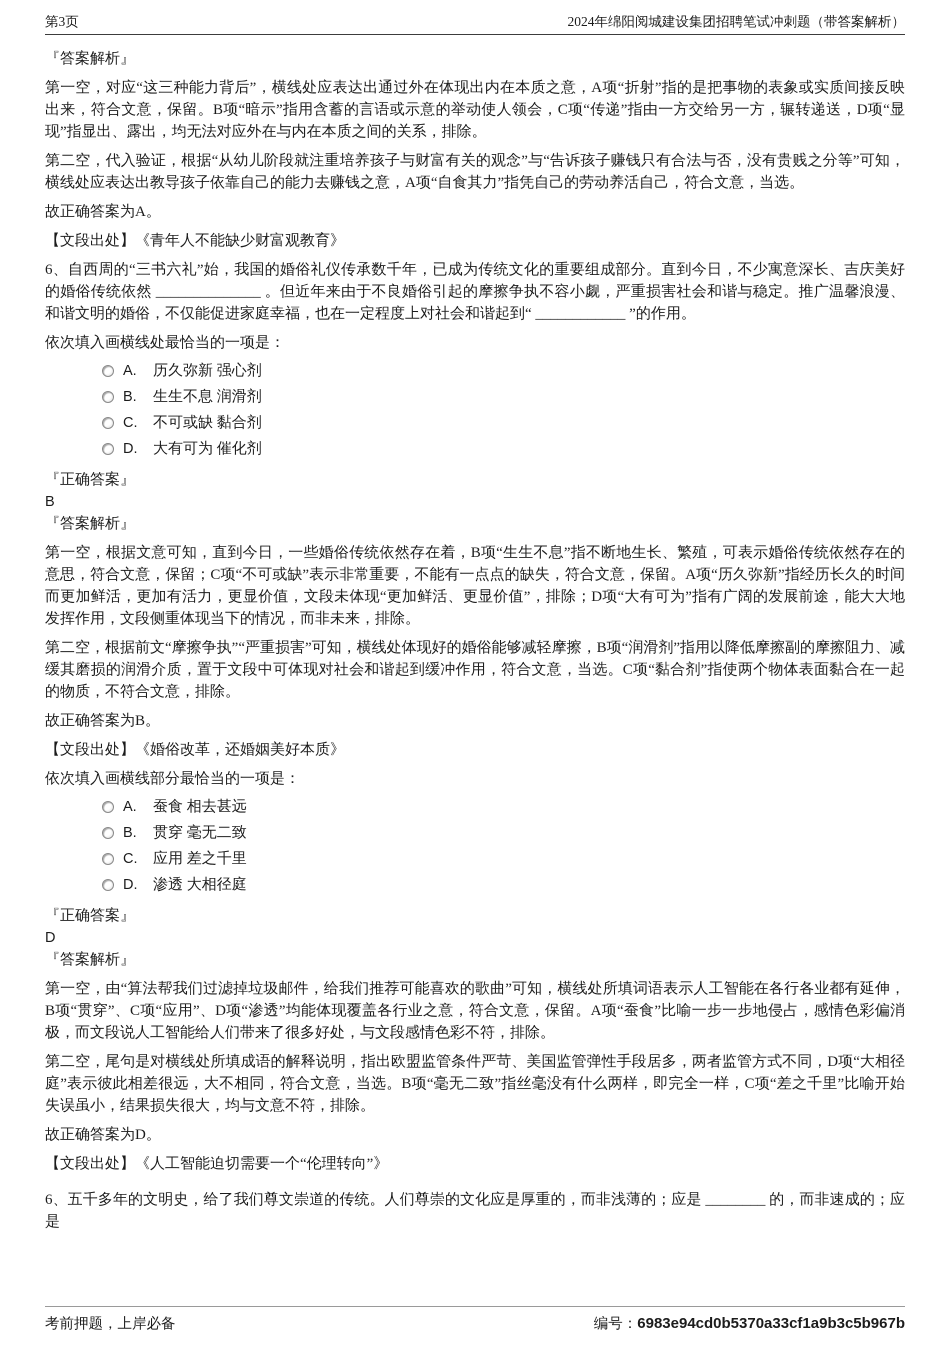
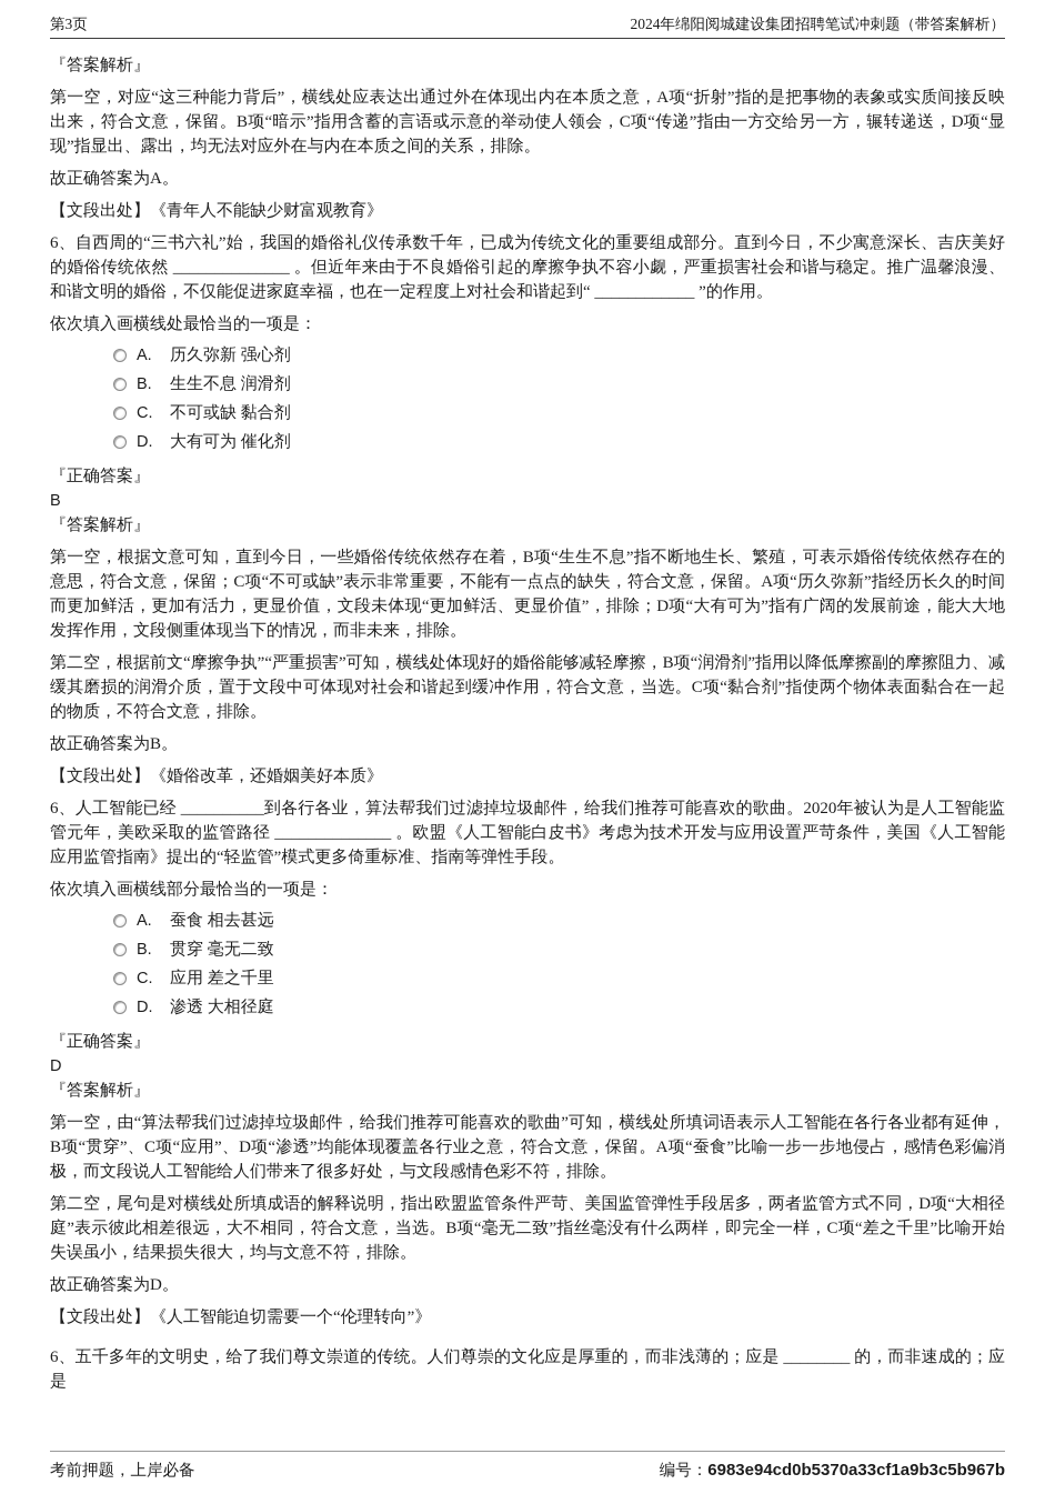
  第3页
  2024年绵阳阅城建设集团招聘笔试冲刺题（带答案解析）
  『答案解析』
  第一空，对应“这三种能力背后”，横线处应表达出通过外在体现出内在本质之意，A项“折射”指的是把事物的表象或实质间接反映出来，符合文意，保留。B项“暗示”指用含蓄的言语或示意的举动使人领会，C项“传递”指由一方交给另一方，辗转递送，D项“显现”指显出、露出，均无法对应外在与内在本质之间的关系，排除。
- 第二空，代入验证，根据“从幼儿阶段就注重培养孩子与财富有关的观念”与“告诉孩子赚钱只有合法与否，没有贵贱之分等”可知，横线处应表达出教导孩子依靠自己的能力去赚钱之意，A项“自食其力”指凭自己的劳动养活自己，符合文意，当选。
  故正确答案为A。
  【文段出处】《青年人不能缺少财富观教育》
  6、自西周的“三书六礼”始，我国的婚俗礼仪传承数千年，已成为传统文化的重要组成部分。直到今日，不少寓意深长、吉庆美好的婚俗传统依然 ______________ 。但近年来由于不良婚俗引起的摩擦争执不容小觑，严重损害社会和谐与稳定。推广温馨浪漫、和谐文明的婚俗，不仅能促进家庭幸福，也在一定程度上对社会和谐起到“ ____________ ”的作用。
  依次填入画横线处最恰当的一项是：
  A.
  历久弥新 强心剂
  B.
  生生不息 润滑剂
  C.
  不可或缺 黏合剂
  D.
  大有可为 催化剂
  『正确答案』
  B
  『答案解析』
  第一空，根据文意可知，直到今日，一些婚俗传统依然存在着，B项“生生不息”指不断地生长、繁殖，可表示婚俗传统依然存在的意思，符合文意，保留；C项“不可或缺”表示非常重要，不能有一点点的缺失，符合文意，保留。A项“历久弥新”指经历长久的时间而更加鲜活，更加有活力，更显价值，文段未体现“更加鲜活、更显价值”，排除；D项“大有可为”指有广阔的发展前途，能大大地发挥作用，文段侧重体现当下的情况，而非未来，排除。
  第二空，根据前文“摩擦争执”“严重损害”可知，横线处体现好的婚俗能够减轻摩擦，B项“润滑剂”指用以降低摩擦副的摩擦阻力、减缓其磨损的润滑介质，置于文段中可体现对社会和谐起到缓冲作用，符合文意，当选。C项“黏合剂”指使两个物体表面黏合在一起的物质，不符合文意，排除。
  故正确答案为B。
  【文段出处】《婚俗改革，还婚姻美好本质》
+ 6、人工智能已经 __________到各行各业，算法帮我们过滤掉垃圾邮件，给我们推荐可能喜欢的歌曲。2020年被认为是人工智能监管元年，美欧采取的监管路径 ______________ 。欧盟《人工智能白皮书》考虑为技术开发与应用设置严苛条件，美国《人工智能应用监管指南》提出的“轻监管”模式更多倚重标准、指南等弹性手段。
  依次填入画横线部分最恰当的一项是：
  A.
  蚕食 相去甚远
  B.
  贯穿 毫无二致
  C.
  应用 差之千里
  D.
  渗透 大相径庭
  『正确答案』
  D
  『答案解析』
  第一空，由“算法帮我们过滤掉垃圾邮件，给我们推荐可能喜欢的歌曲”可知，横线处所填词语表示人工智能在各行各业都有延伸，B项“贯穿”、C项“应用”、D项“渗透”均能体现覆盖各行业之意，符合文意，保留。A项“蚕食”比喻一步一步地侵占，感情色彩偏消极，而文段说人工智能给人们带来了很多好处，与文段感情色彩不符，排除。
  第二空，尾句是对横线处所填成语的解释说明，指出欧盟监管条件严苛、美国监管弹性手段居多，两者监管方式不同，D项“大相径庭”表示彼此相差很远，大不相同，符合文意，当选。B项“毫无二致”指丝毫没有什么两样，即完全一样，C项“差之千里”比喻开始失误虽小，结果损失很大，均与文意不符，排除。
  故正确答案为D。
  【文段出处】《人工智能迫切需要一个“伦理转向”》
  6、五千多年的文明史，给了我们尊文崇道的传统。人们尊崇的文化应是厚重的，而非浅薄的；应是 ________ 的，而非速成的；应是
  考前押题，上岸必备
  编号：6983e94cd0b5370a33cf1a9b3c5b967b
